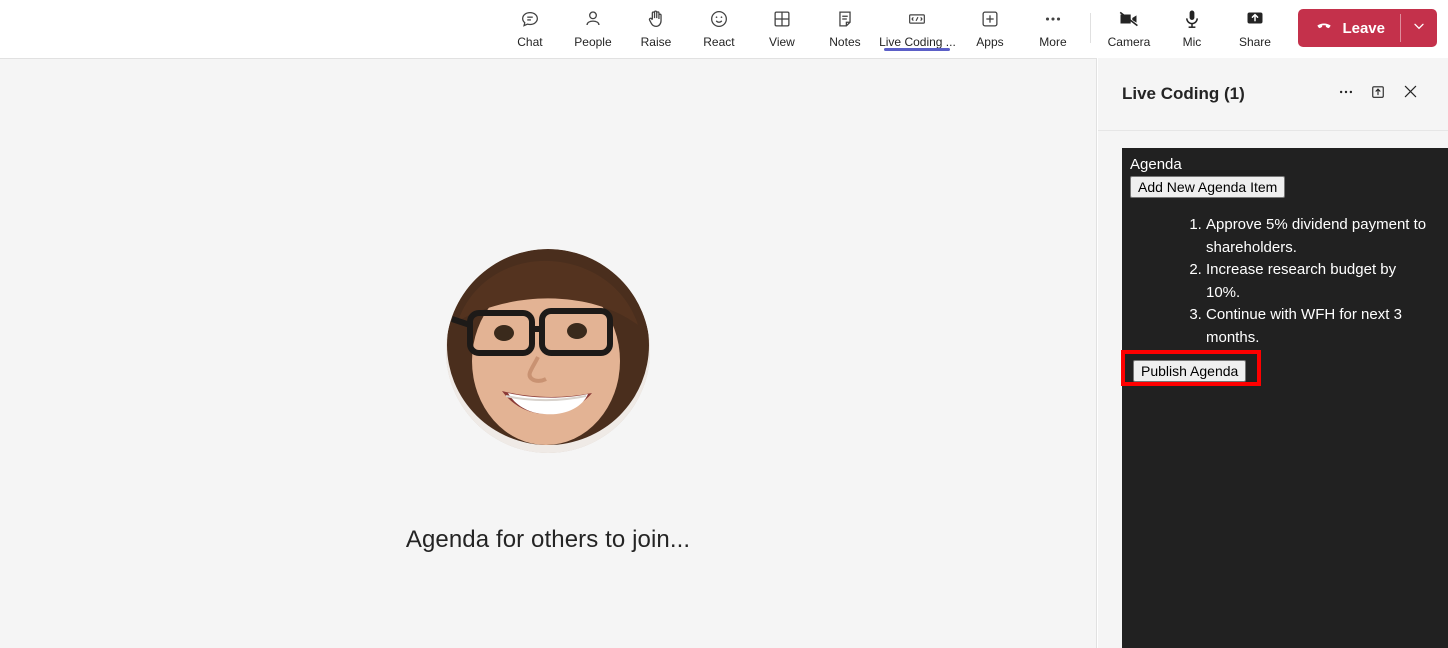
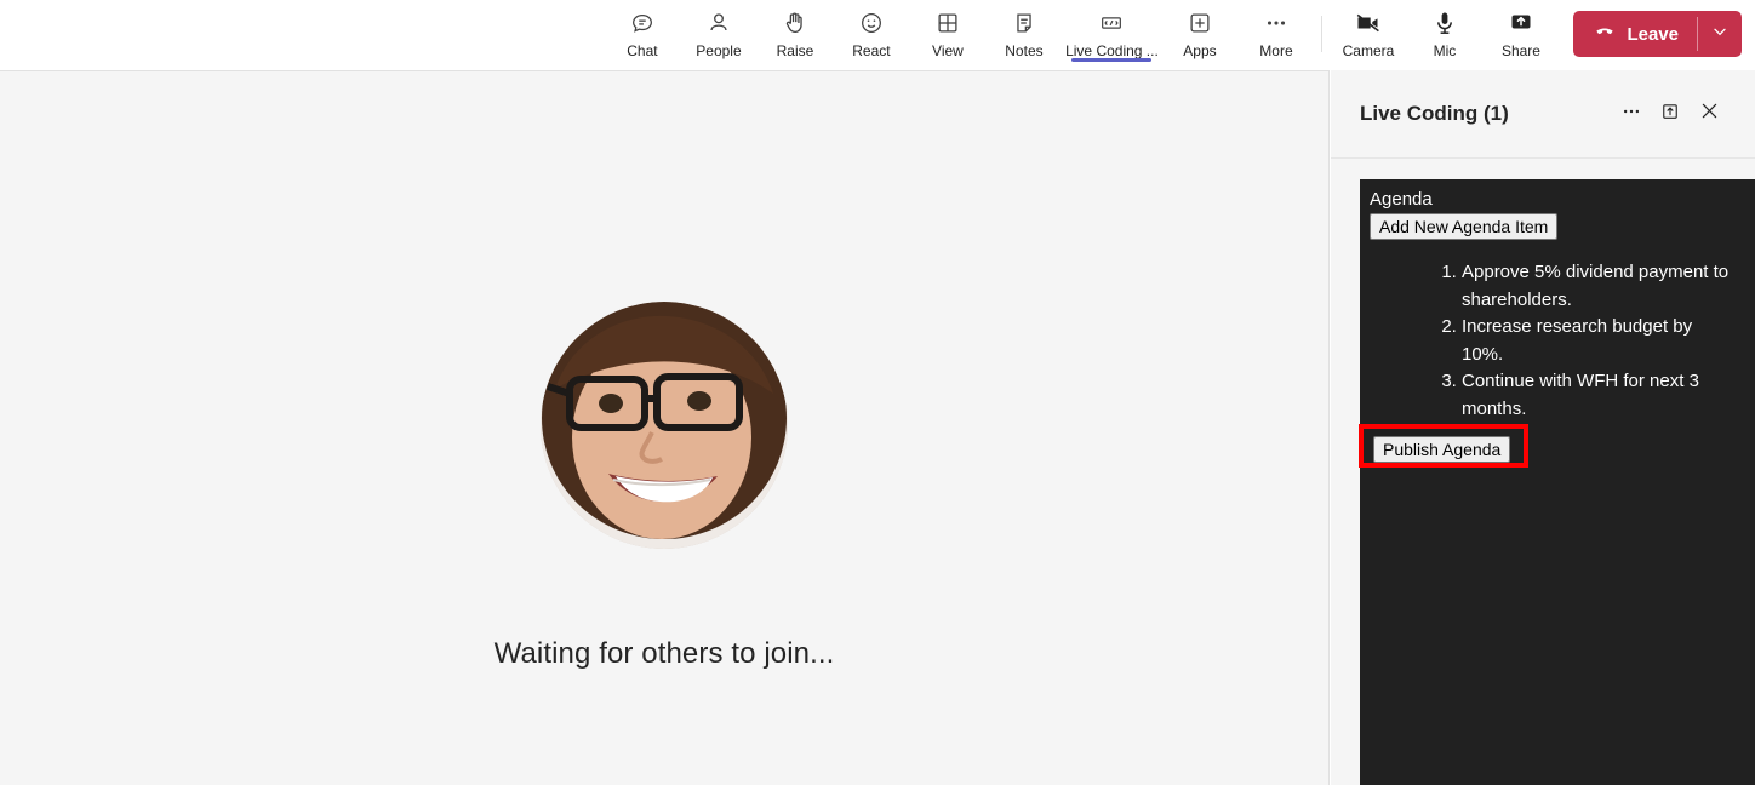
  Chat
  People
  Raise
  React
  View
  Notes
  Live Coding ...
  Apps
  More
  Camera
  Mic
  Share
  Leave
- Agenda for others to join...
+ Waiting for others to join...
  Live Coding (1)
  Agenda
  Add New Agenda Item
  Approve 5% dividend payment to shareholders.
  Increase research budget by 10%.
  Continue with WFH for next 3 months.
  Publish Agenda
